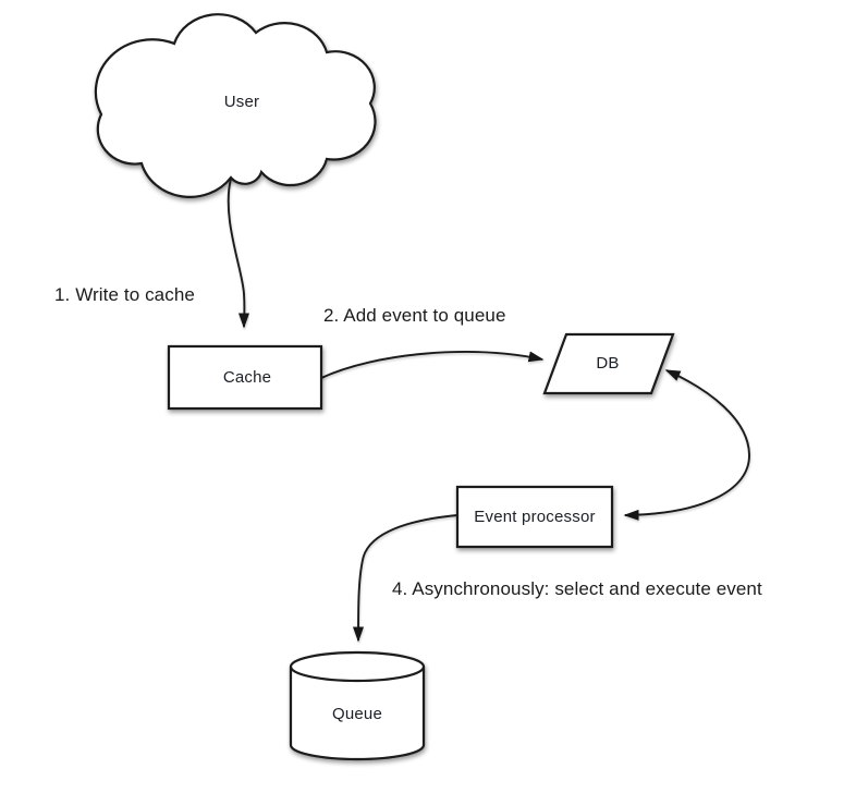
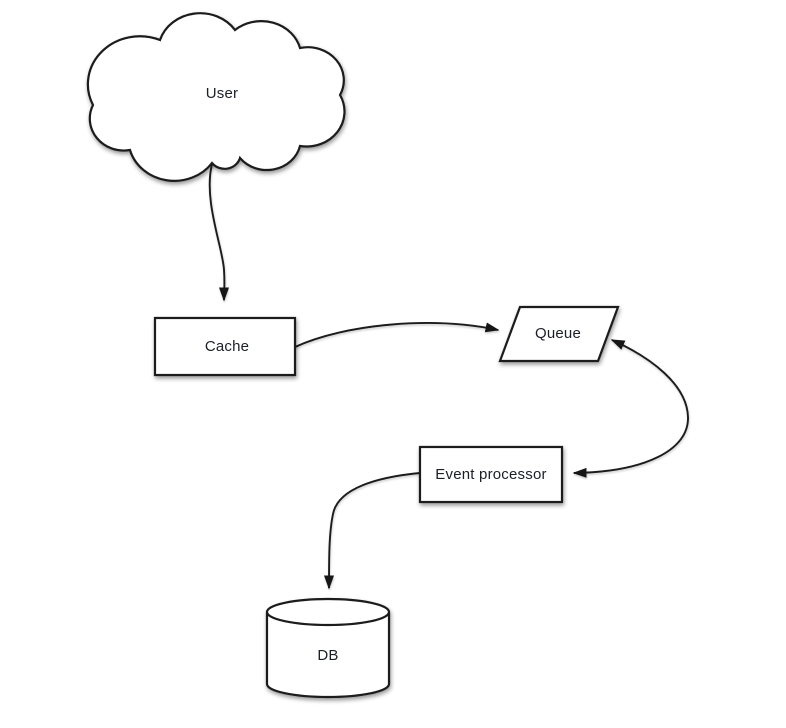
  User
  Cache
- DB
+ Queue
  Event processor
- Queue
+ DB
- 1. Write to cache
- 2. Add event to queue
- 4. Asynchronously: select and execute event
